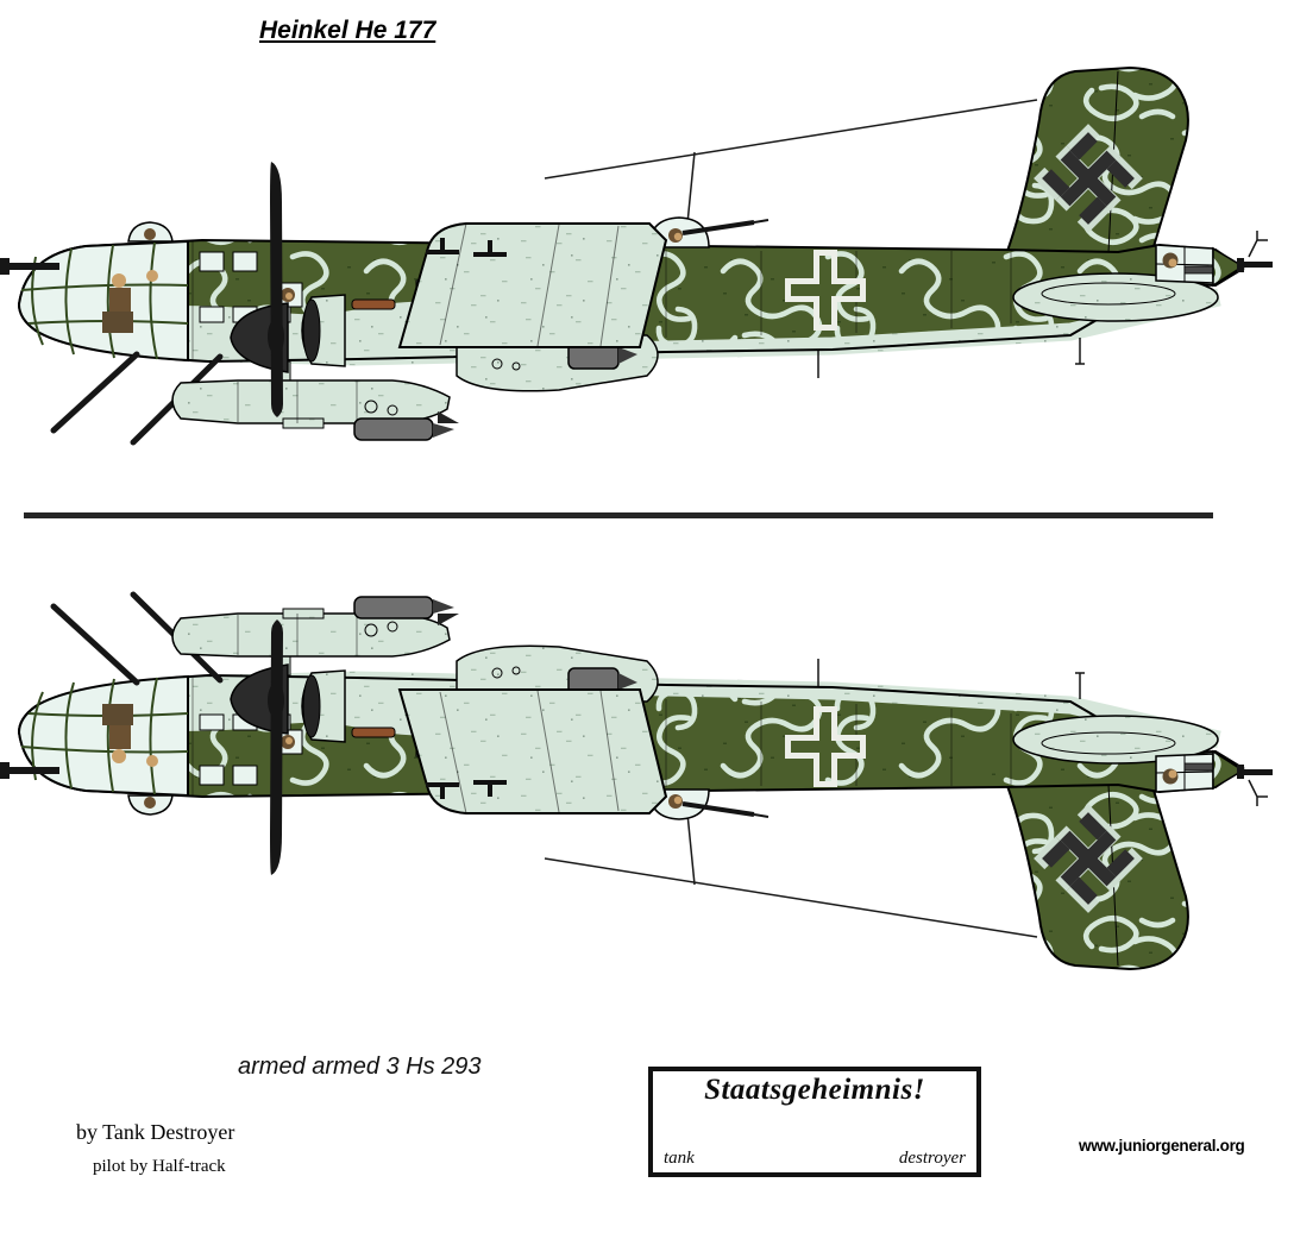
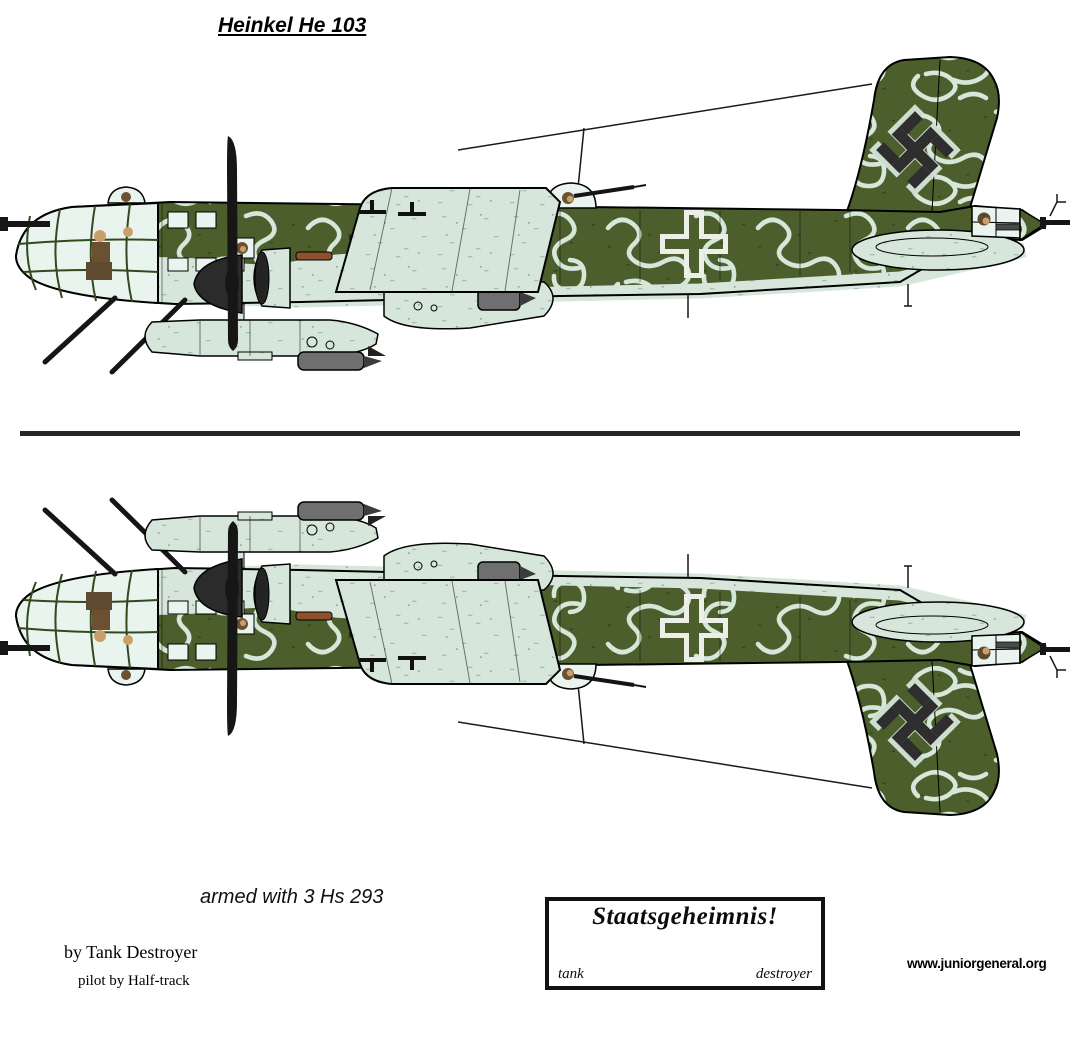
- Heinkel He 177
+ Heinkel He 103
- armed armed 3 Hs 293
+ armed with 3 Hs 293
  by Tank Destroyer
  pilot by Half-track
  Staatsgeheimnis!
  tank
  destroyer
  www.juniorgeneral.org
